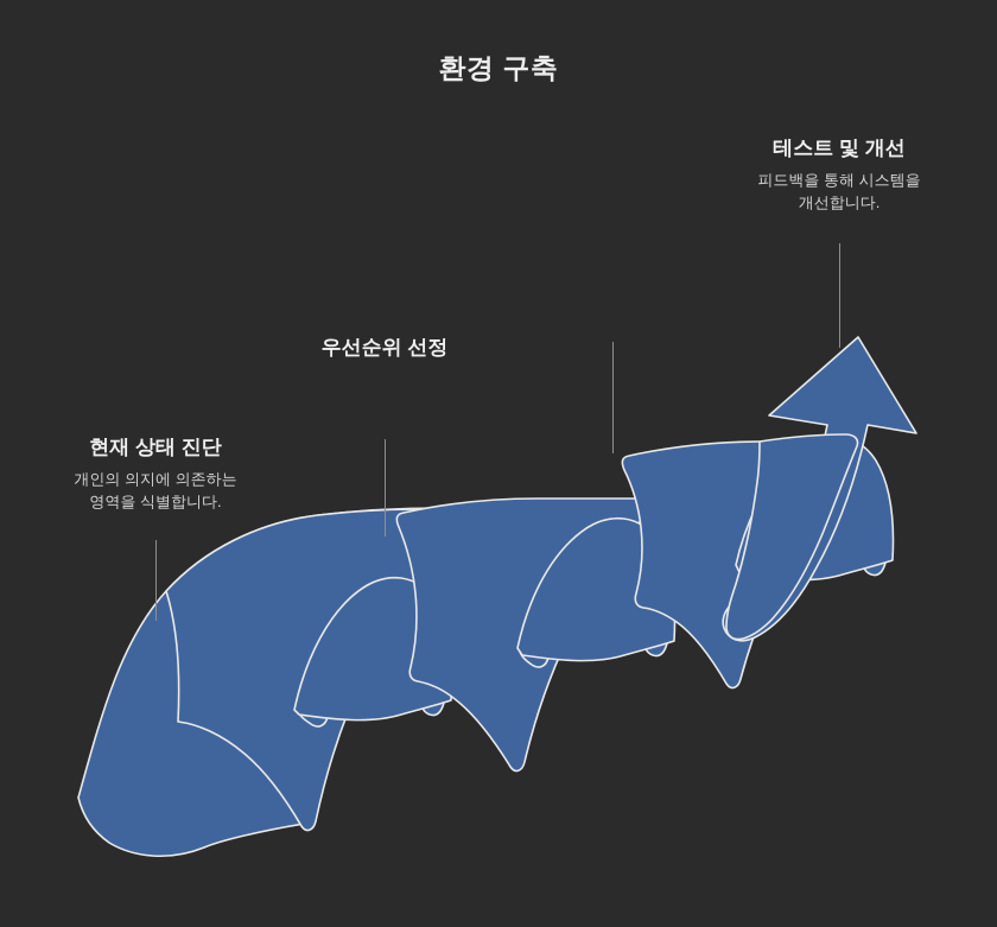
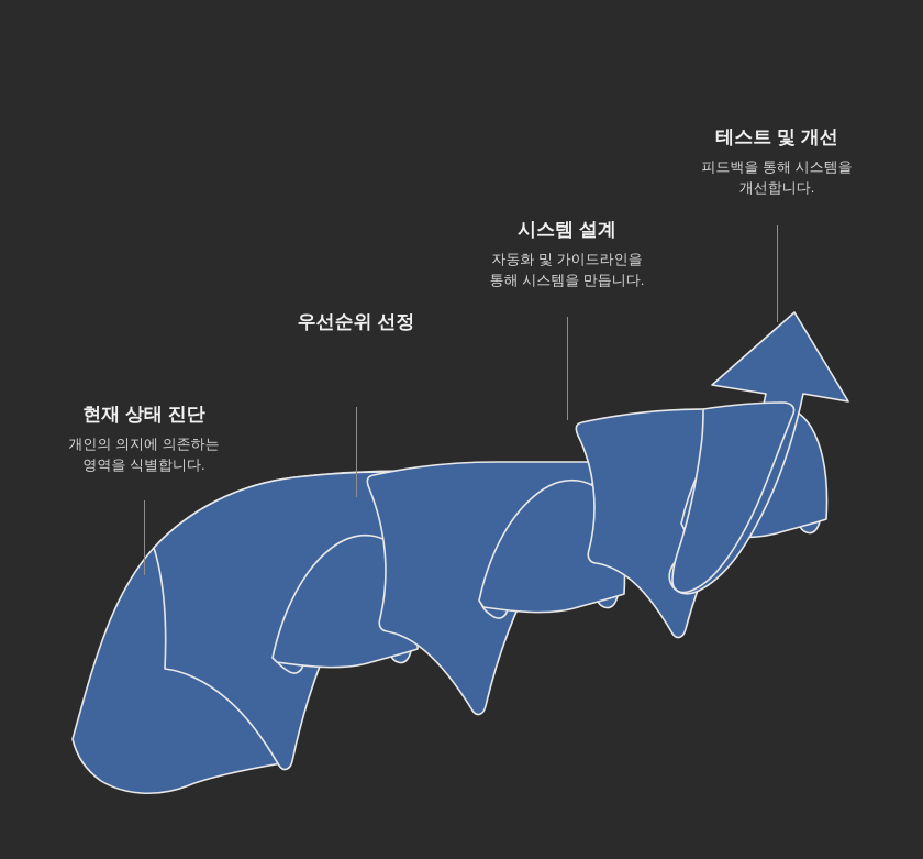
- 환경 구축
  현재 상태 진단
  개인의 의지에 의존하는
  영역을 식별합니다.
  우선순위 선정
+ 시스템 설계
+ 자동화 및 가이드라인을
+ 통해 시스템을 만듭니다.
  테스트 및 개선
  피드백을 통해 시스템을
  개선합니다.
